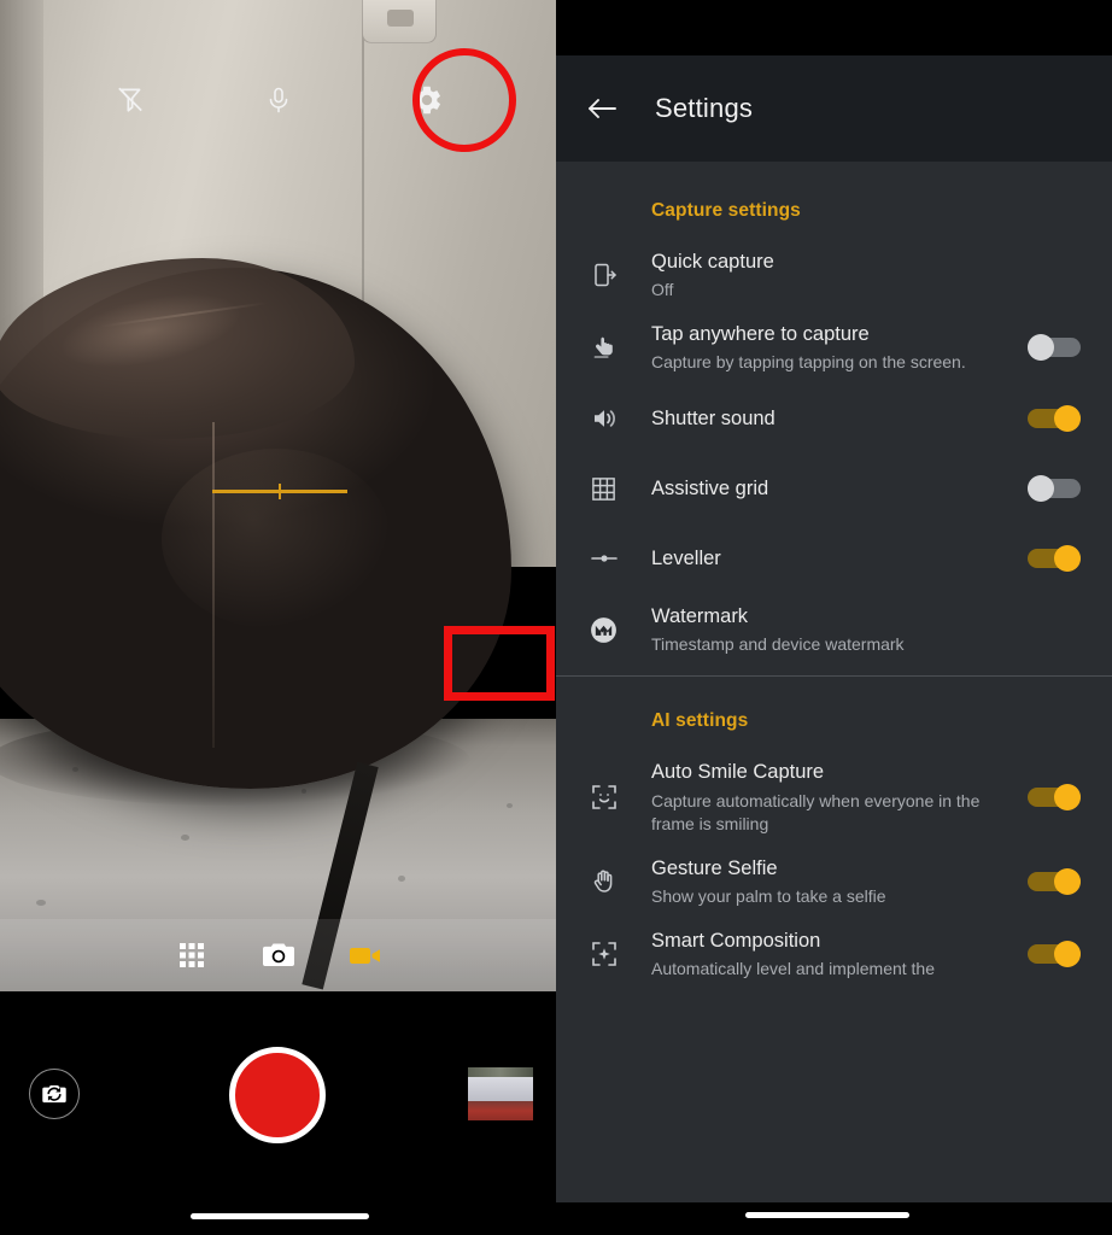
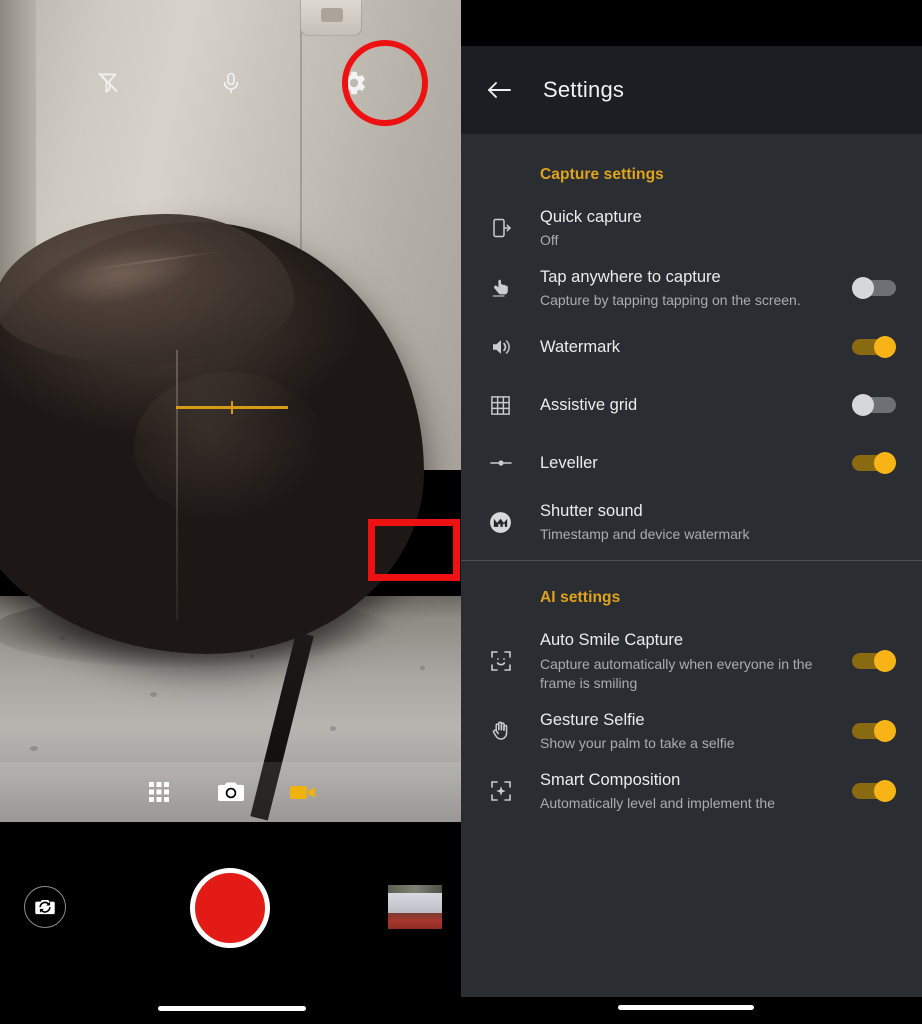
  Settings
  Capture settings
  Quick capture
  Off
  Tap anywhere to capture
  Capture by tapping tapping on the screen.
- Shutter sound
+ Watermark
  Assistive grid
  Leveller
- Watermark
+ Shutter sound
  Timestamp and device watermark
  AI settings
  Auto Smile Capture
  Capture automatically when everyone in the frame is smiling
  Gesture Selfie
  Show your palm to take a selfie
  Smart Composition
  Automatically level and implement the
